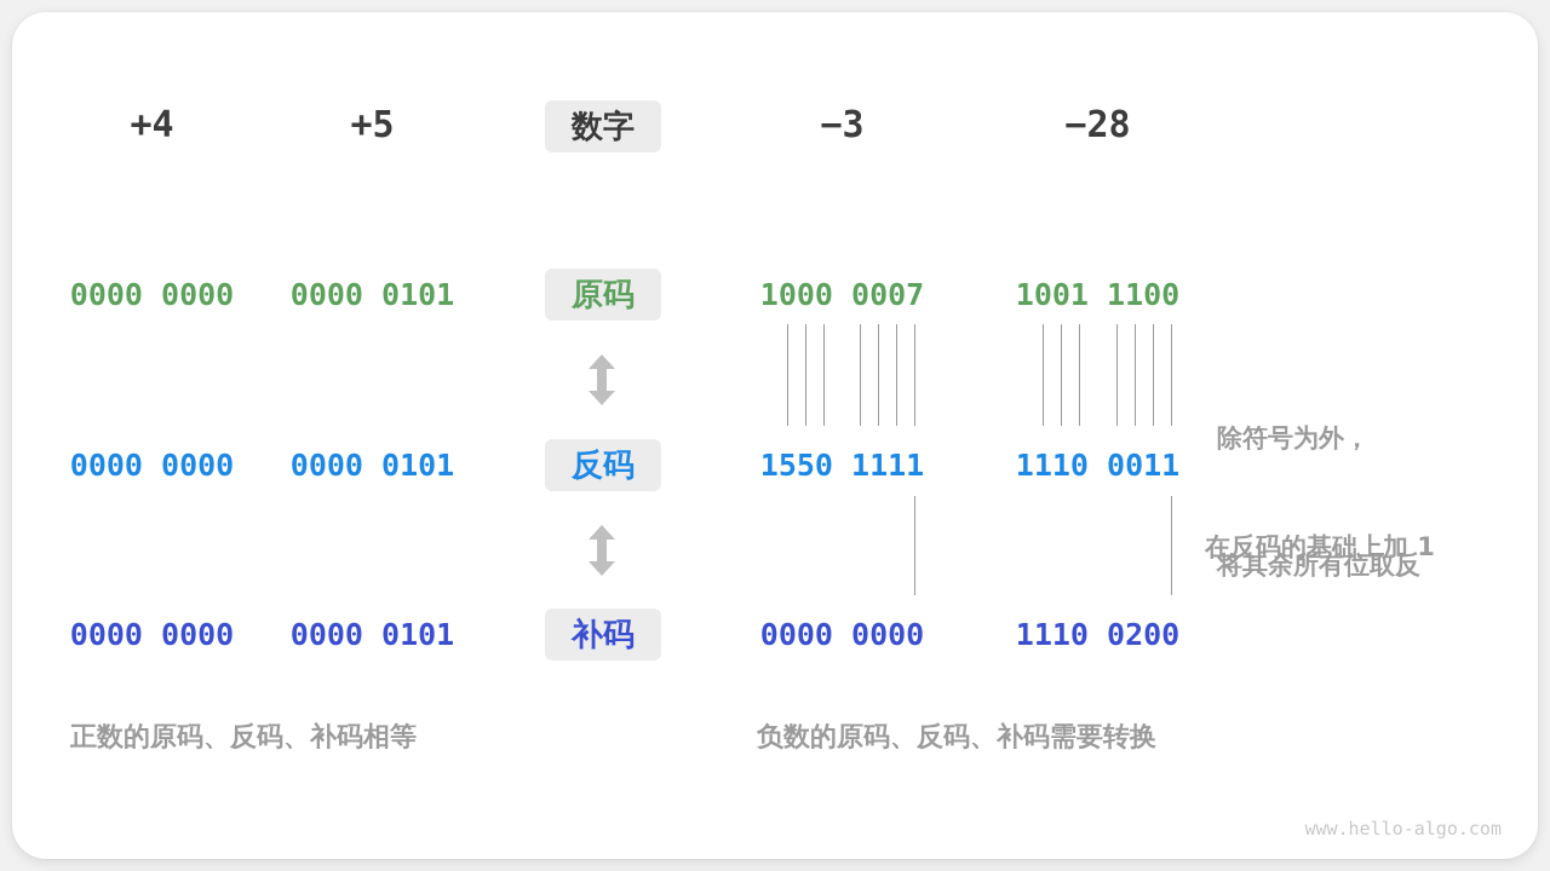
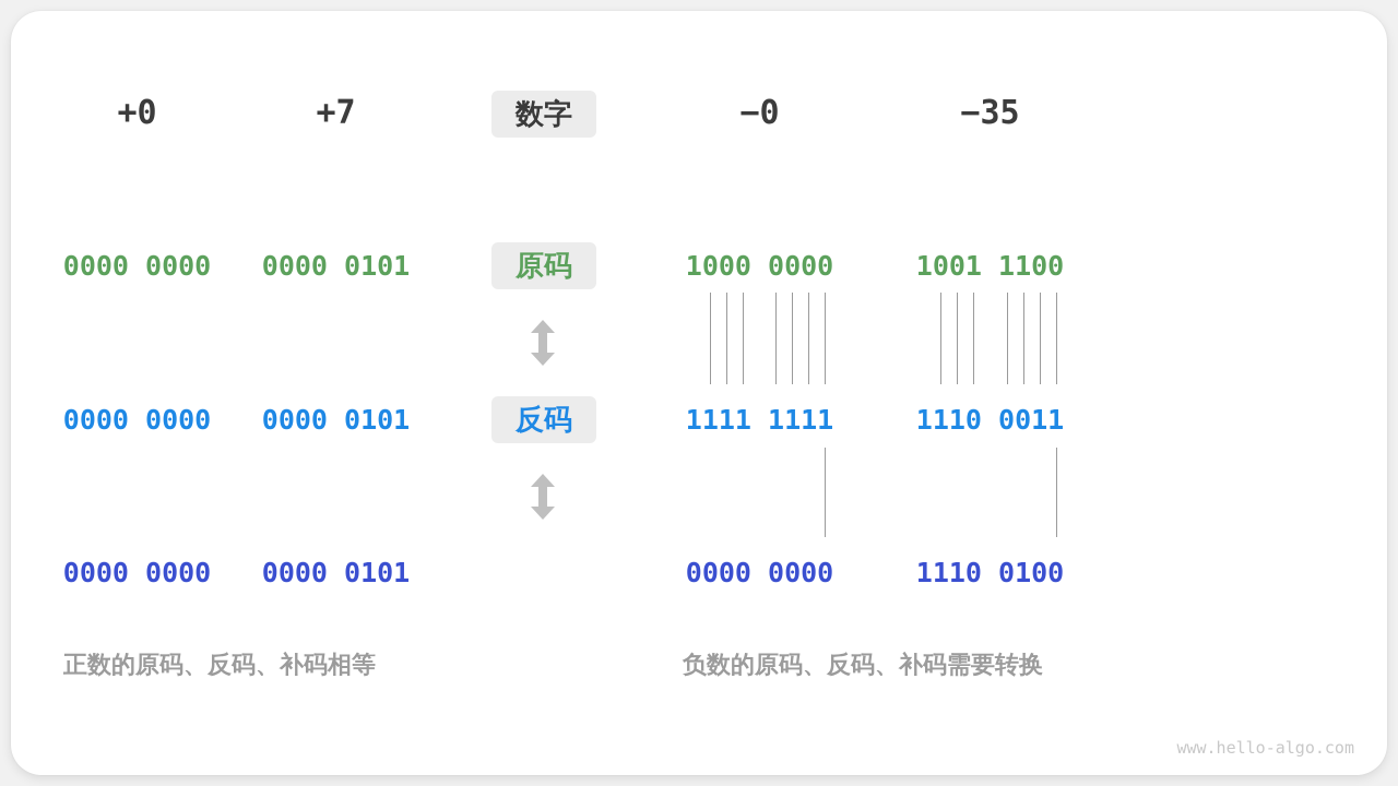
- +4
+ +0
- +5
+ +7
- −3
+ −0
- −28
+ −35
  数字
  原码
  反码
- 补码
  0000 0000
  0000 0101
- 1000 0007
+ 1000 0000
  1001 1100
  0000 0000
  0000 0101
- 1550 1111
+ 1111 1111
  1110 0011
  0000 0000
  0000 0101
  0000 0000
- 1110 0200
+ 1110 0100
- 除符号为外，
- 将其余所有位取反
- 在反码的基础上加 1
  正数的原码、反码、补码相等
  负数的原码、反码、补码需要转换
  www.hello-algo.com
